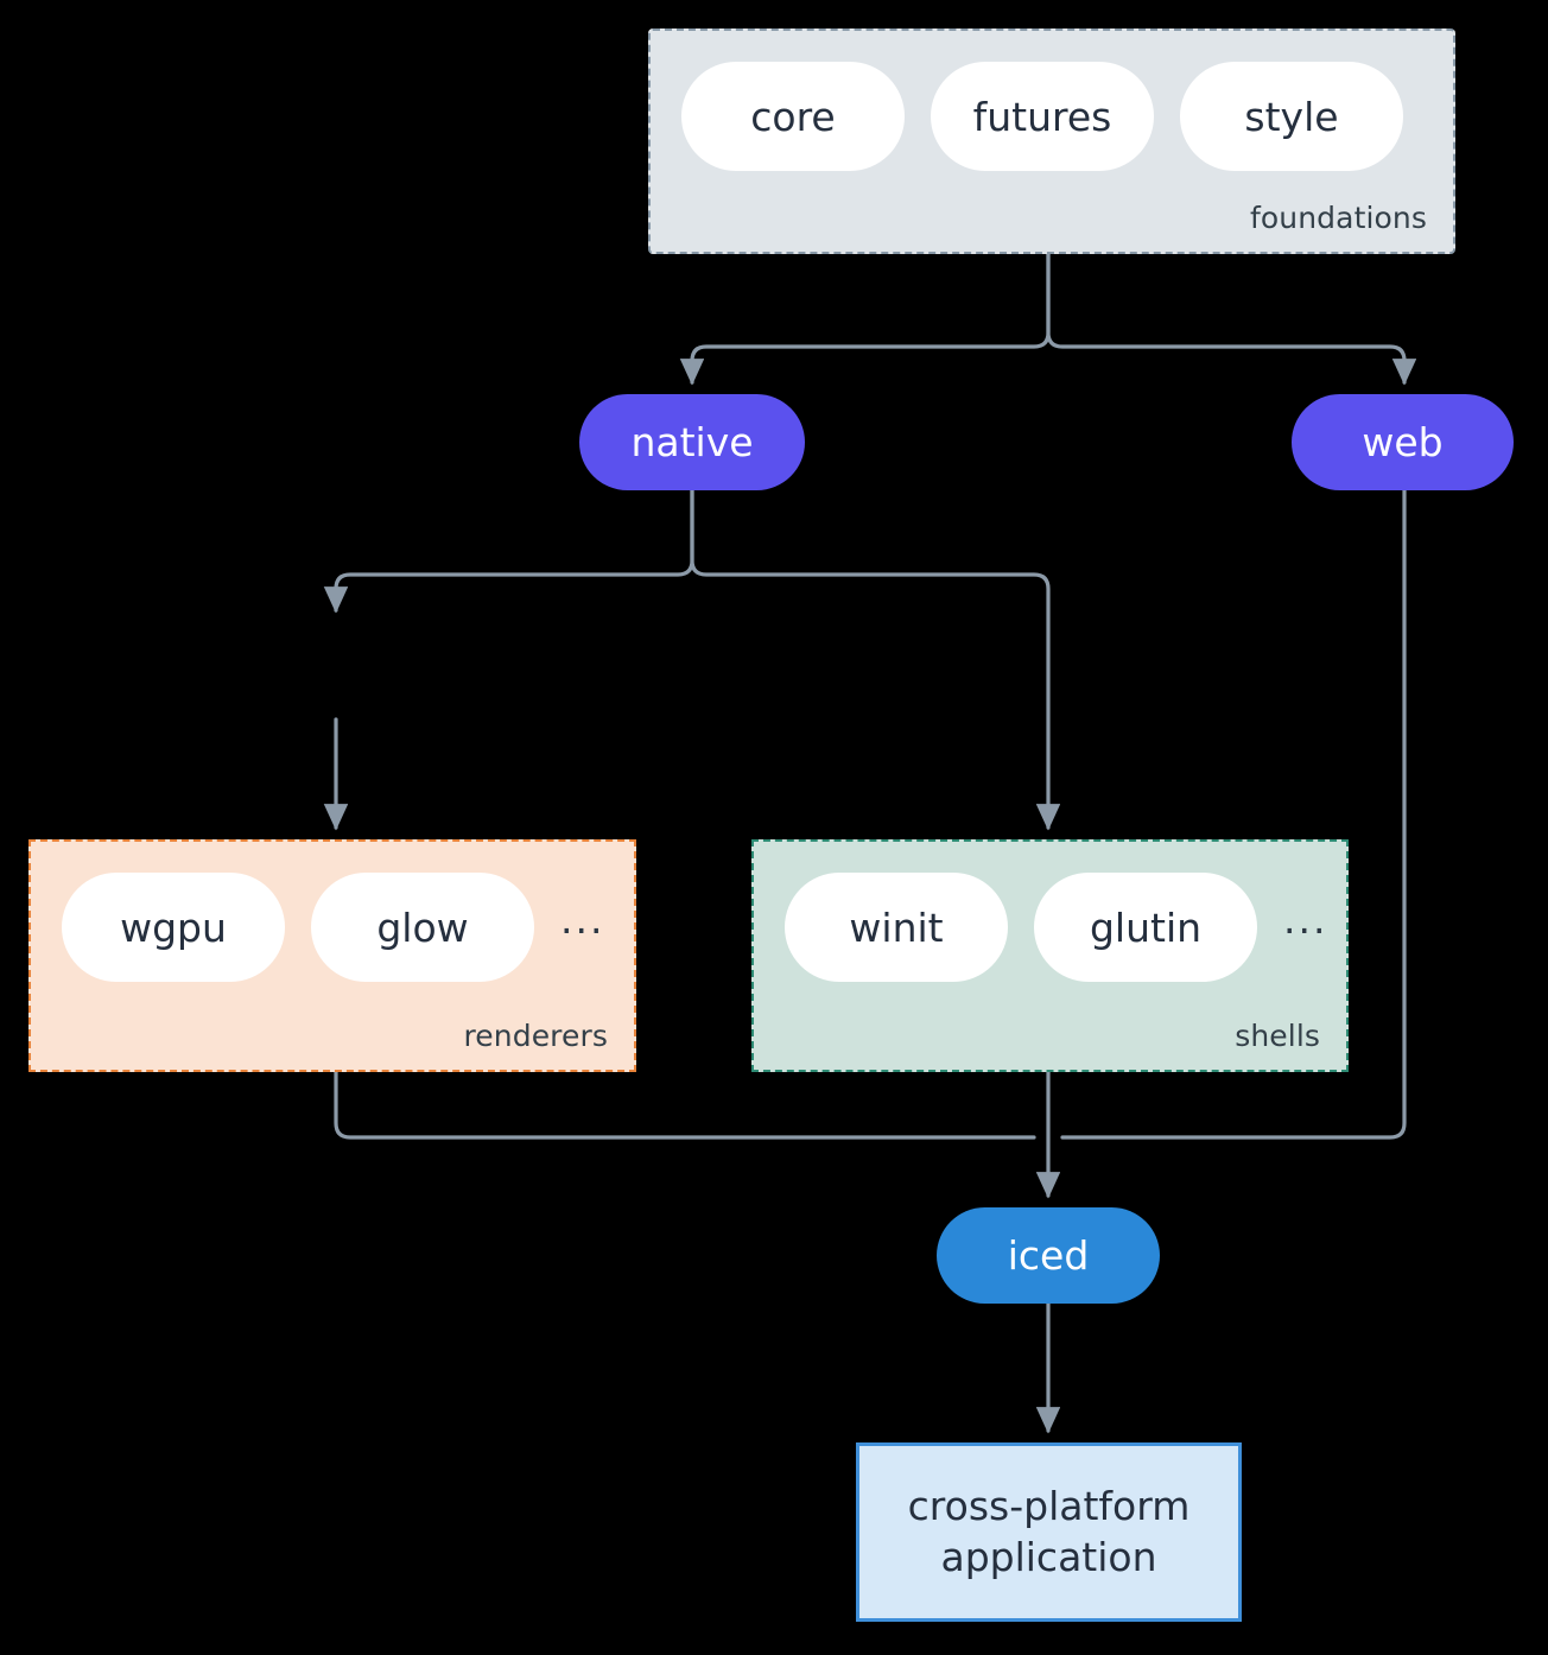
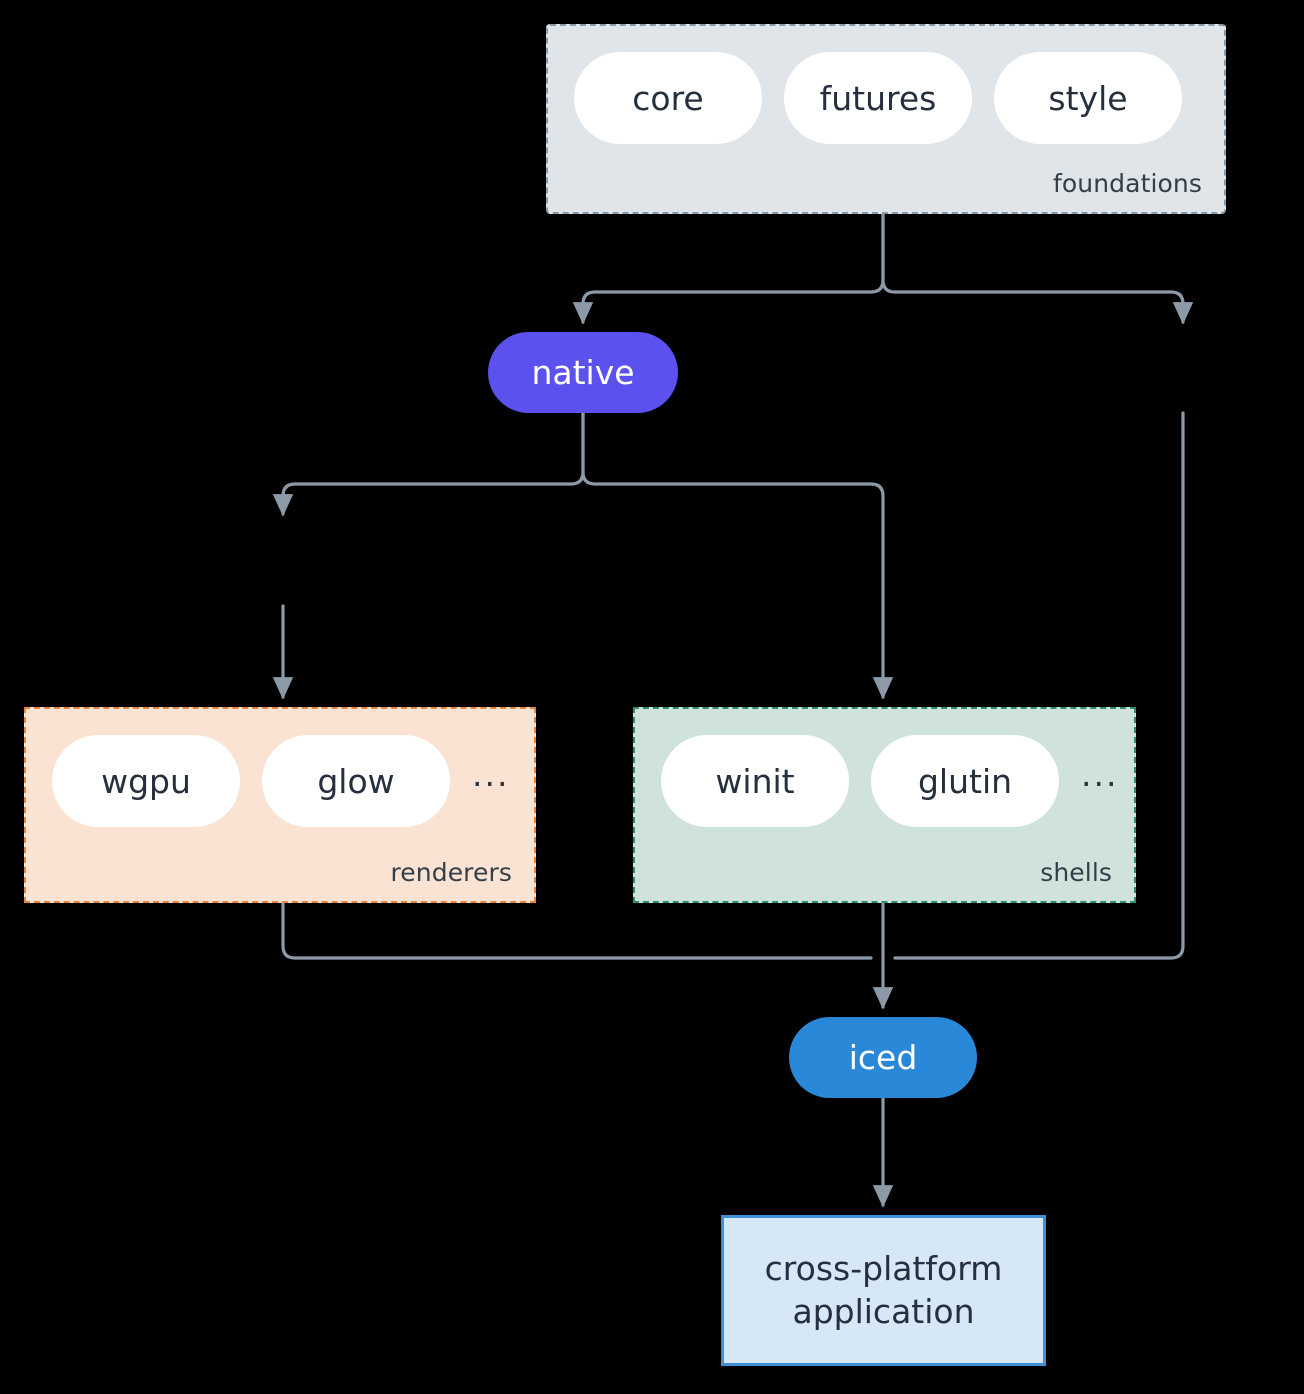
  core
  futures
  style
  foundations
  wgpu
  glow
  ...
  renderers
  winit
  glutin
  ...
  shells
  native
- web
  iced
  cross-platform
  application
